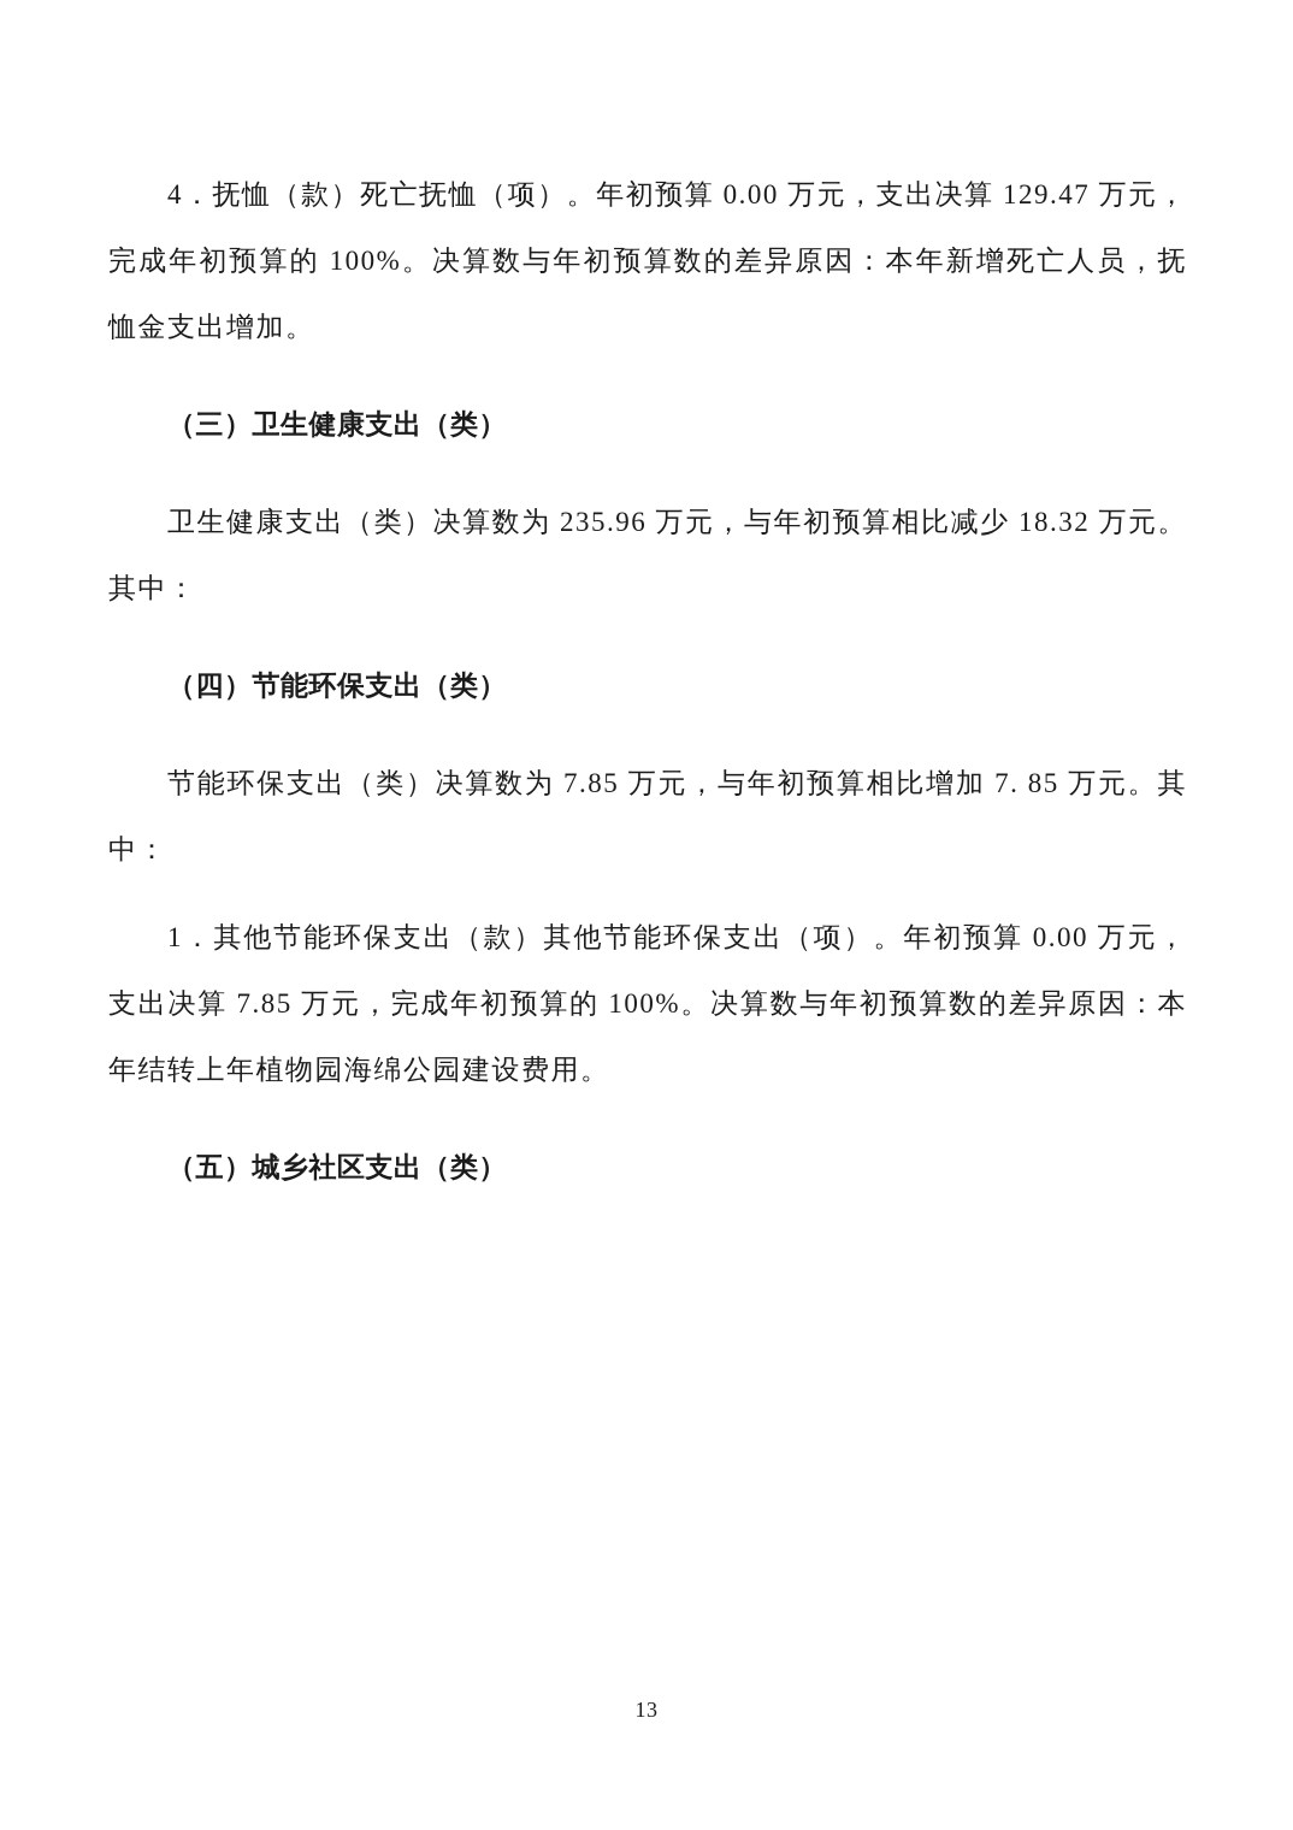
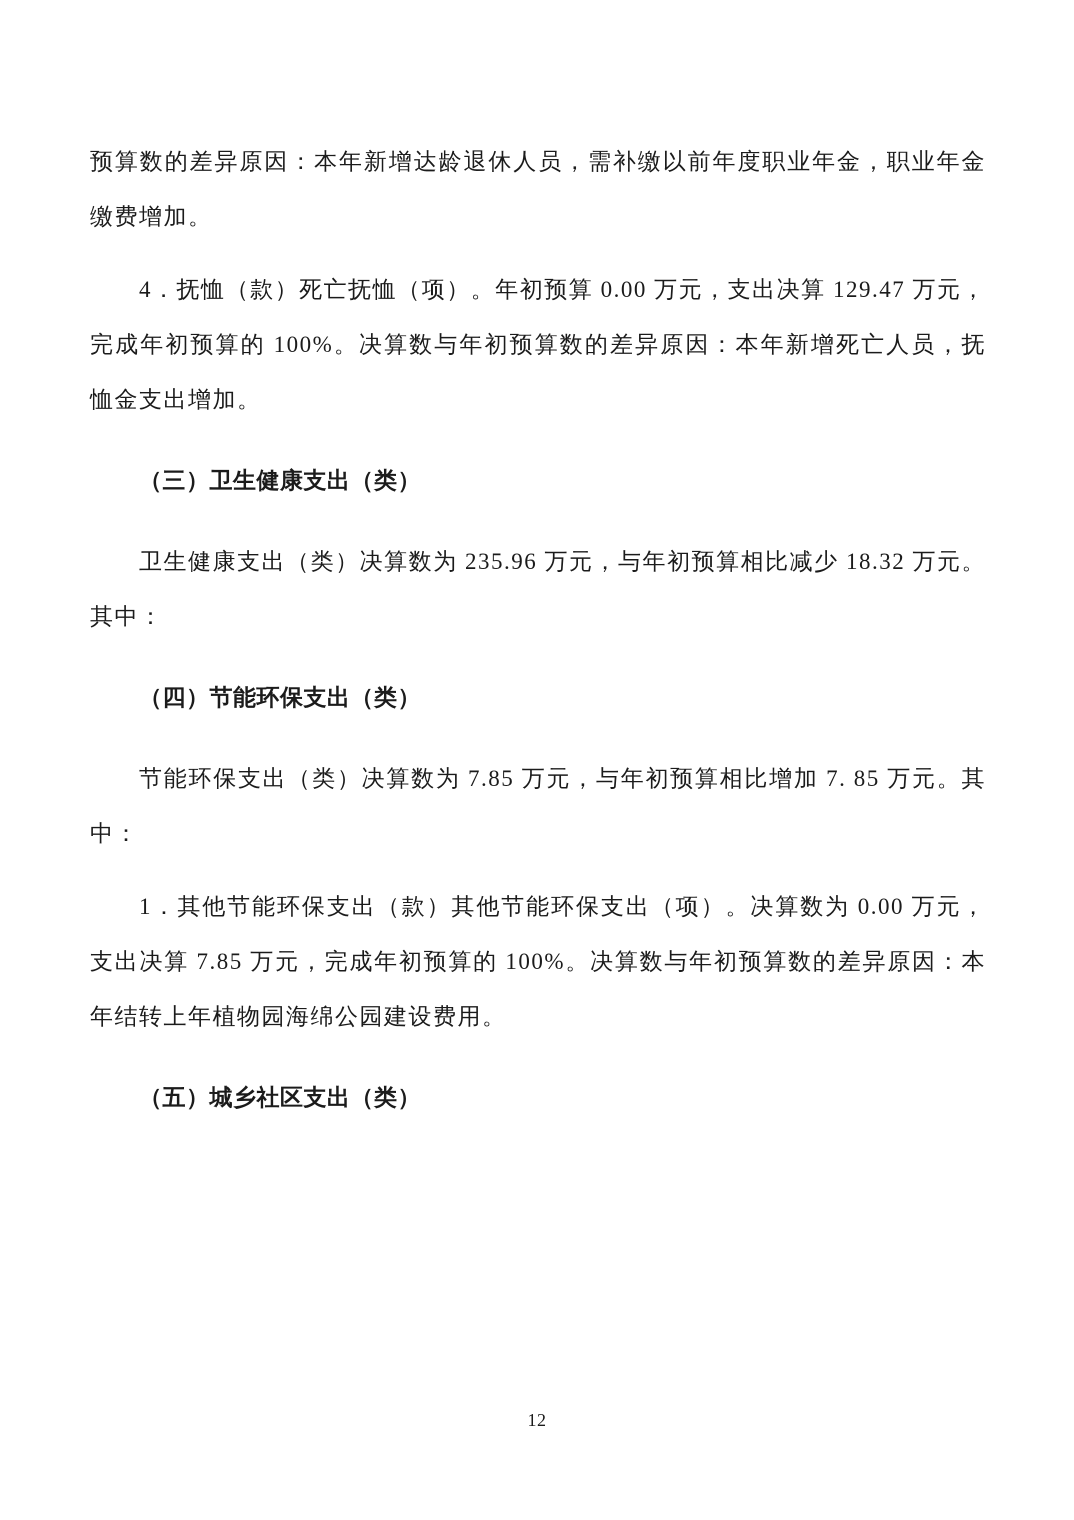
+ 预算数的差异原因：本年新增达龄退休人员，需补缴以前年度职业年金，职业年金缴费增加。
  4．抚恤（款）死亡抚恤（项）。年初预算 0.00 万元，支出决算 129.47 万元，完成年初预算的 100%。决算数与年初预算数的差异原因：本年新增死亡人员，抚恤金支出增加。
  （三）卫生健康支出（类）
  卫生健康支出（类）决算数为 235.96 万元，与年初预算相比减少 18.32 万元。其中：
  （四）节能环保支出（类）
  节能环保支出（类）决算数为 7.85 万元，与年初预算相比增加 7. 85 万元。其中：
- 1．其他节能环保支出（款）其他节能环保支出（项）。年初预算 0.00 万元，支出决算 7.85 万元，完成年初预算的 100%。决算数与年初预算数的差异原因：本年结转上年植物园海绵公园建设费用。
+ 1．其他节能环保支出（款）其他节能环保支出（项）。决算数为 0.00 万元，支出决算 7.85 万元，完成年初预算的 100%。决算数与年初预算数的差异原因：本年结转上年植物园海绵公园建设费用。
  （五）城乡社区支出（类）
- 13
+ 12
